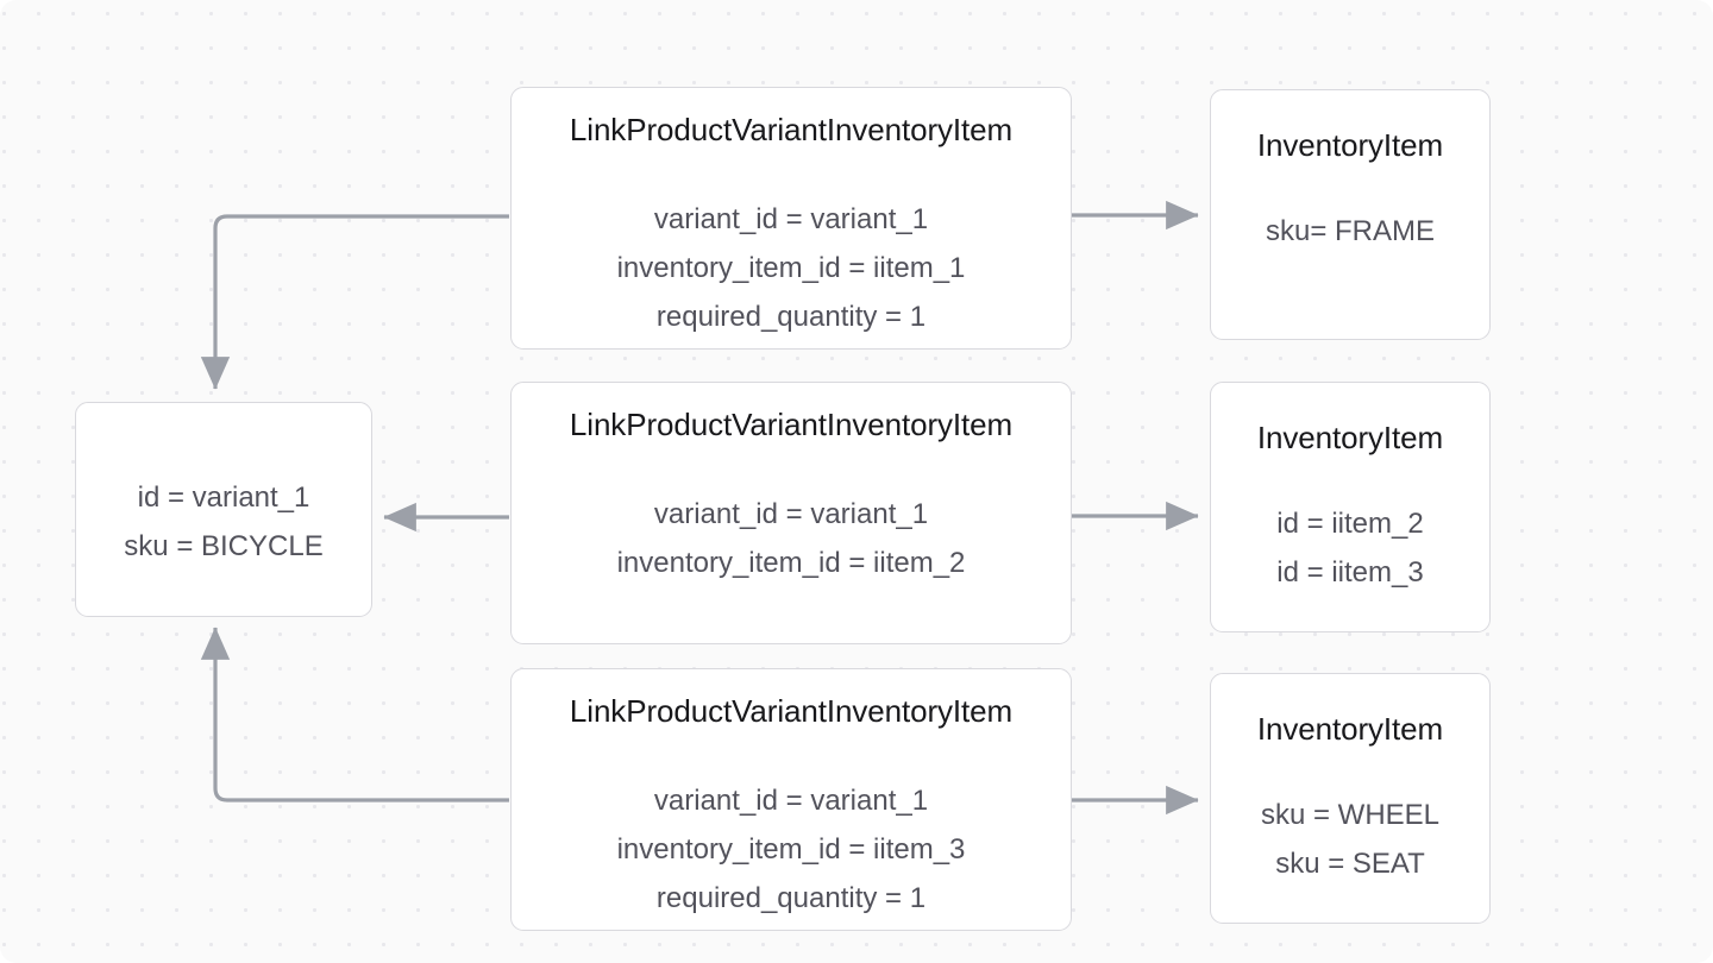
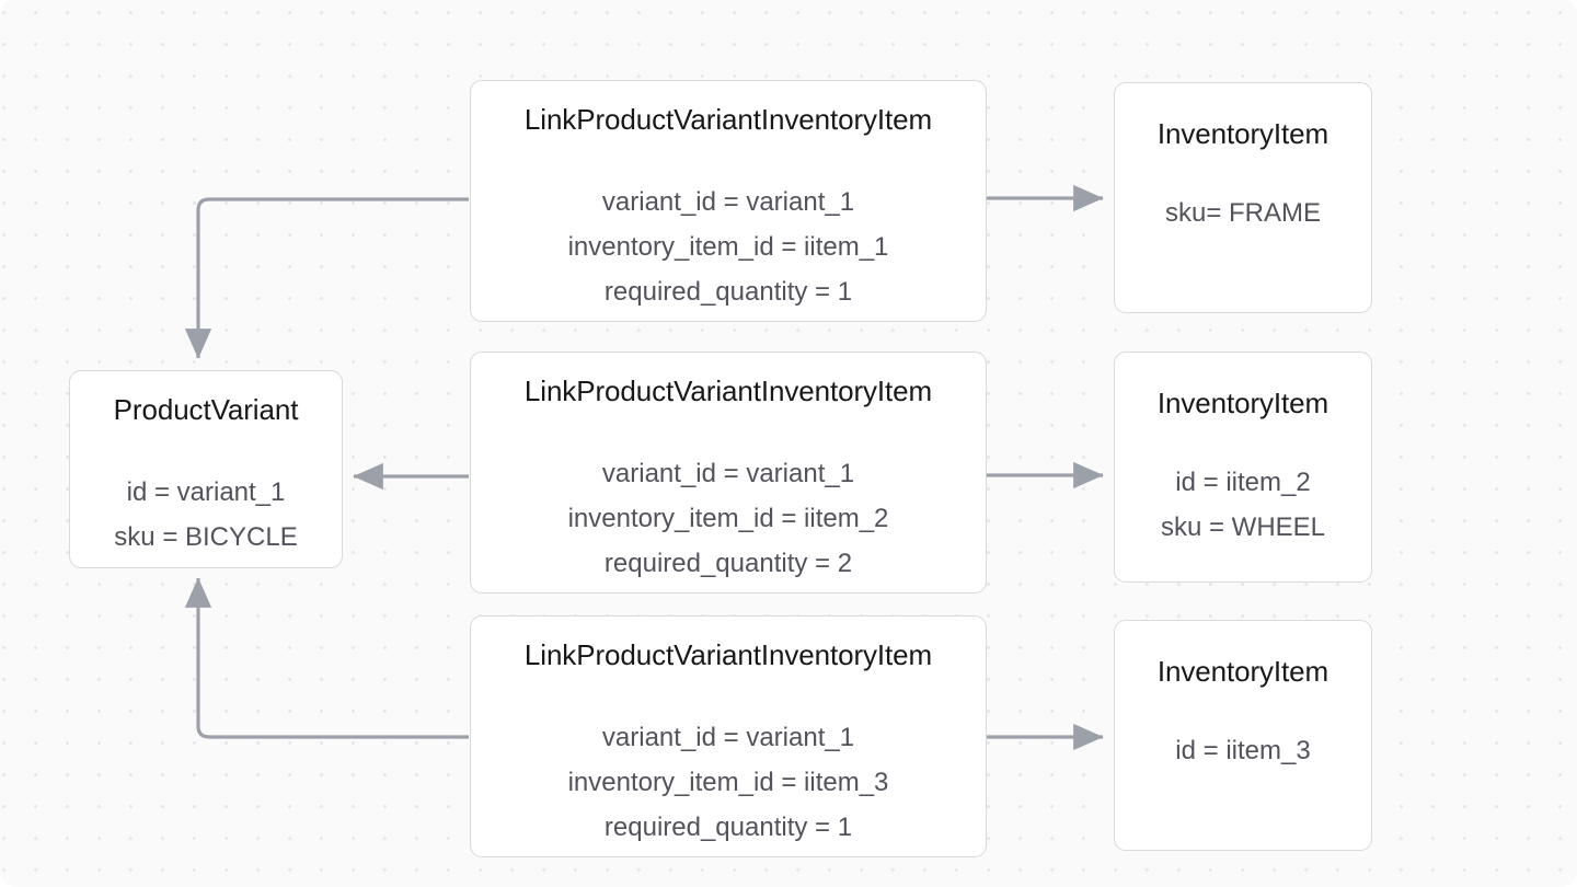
+ ProductVariant
  id = variant_1
  sku = BICYCLE
  LinkProductVariantInventoryItem
  variant_id = variant_1
  inventory_item_id = iitem_1
  required_quantity = 1
  LinkProductVariantInventoryItem
  variant_id = variant_1
  inventory_item_id = iitem_2
+ required_quantity = 2
  LinkProductVariantInventoryItem
  variant_id = variant_1
  inventory_item_id = iitem_3
  required_quantity = 1
  InventoryItem
  sku= FRAME
  InventoryItem
  id = iitem_2
- id = iitem_3
+ sku = WHEEL
  InventoryItem
- sku = WHEEL
+ id = iitem_3
- sku = SEAT
